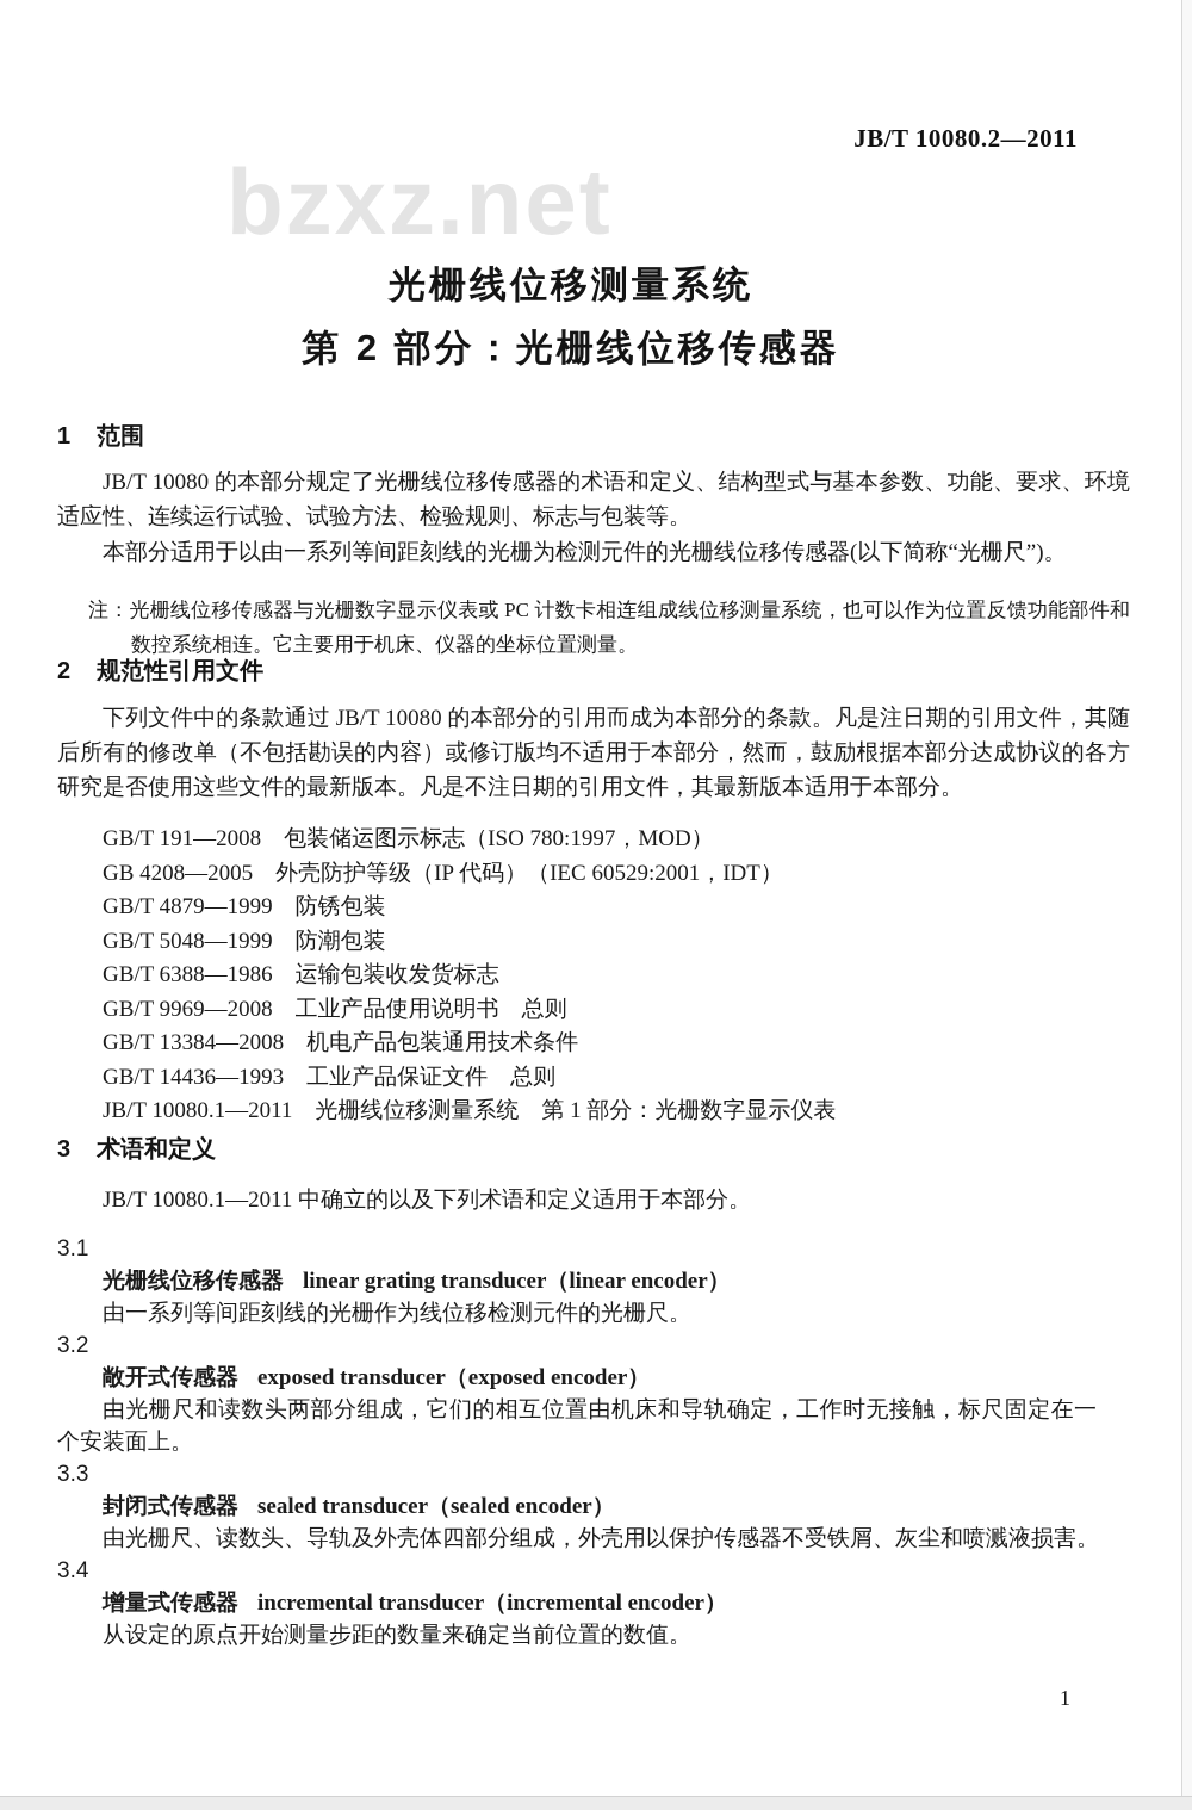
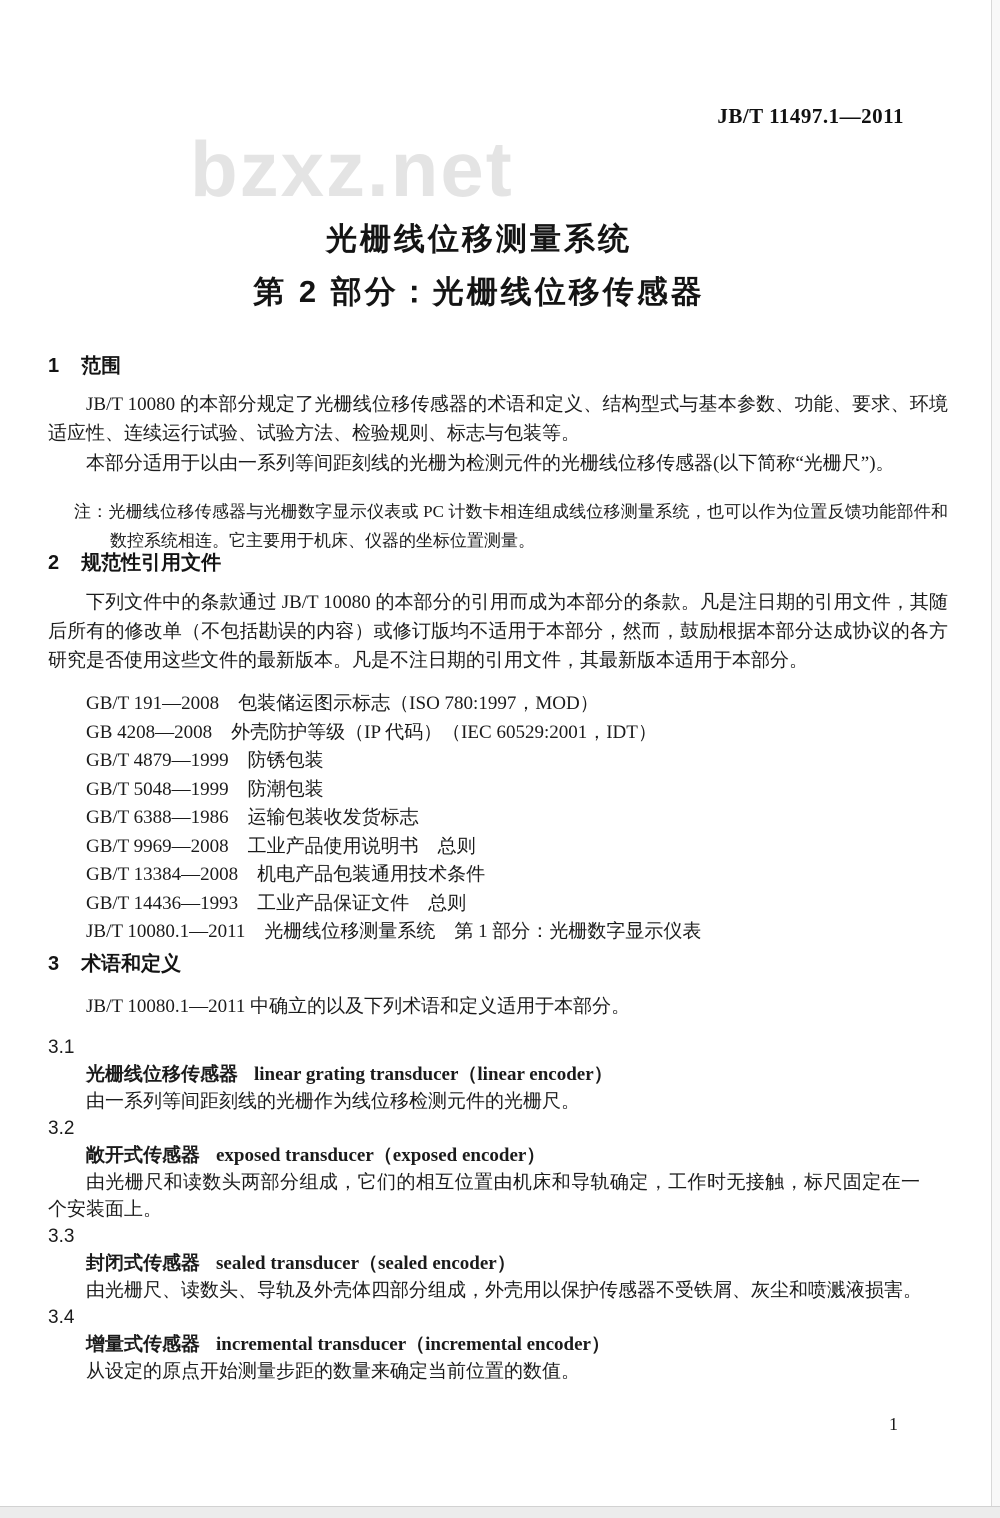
- JB/T 10080.2—2011
+ JB/T 11497.1—2011
  bzxz.net
  光栅线位移测量系统
  第 2 部分：光栅线位移传感器
  1 范围
  JB/T 10080 的本部分规定了光栅线位移传感器的术语和定义、结构型式与基本参数、功能、要求、环境适应性、连续运行试验、试验方法、检验规则、标志与包装等。
  本部分适用于以由一系列等间距刻线的光栅为检测元件的光栅线位移传感器(以下简称“光栅尺”)。
  注：光栅线位移传感器与光栅数字显示仪表或 PC 计数卡相连组成线位移测量系统，也可以作为位置反馈功能部件和数控系统相连。它主要用于机床、仪器的坐标位置测量。
  2 规范性引用文件
  下列文件中的条款通过 JB/T 10080 的本部分的引用而成为本部分的条款。凡是注日期的引用文件，其随后所有的修改单（不包括勘误的内容）或修订版均不适用于本部分，然而，鼓励根据本部分达成协议的各方研究是否使用这些文件的最新版本。凡是不注日期的引用文件，其最新版本适用于本部分。
  GB/T 191—2008 包装储运图示标志（ISO 780:1997，MOD）
- GB 4208—2005 外壳防护等级（IP 代码）（IEC 60529:2001，IDT）
+ GB 4208—2008 外壳防护等级（IP 代码）（IEC 60529:2001，IDT）
  GB/T 4879—1999 防锈包装
  GB/T 5048—1999 防潮包装
  GB/T 6388—1986 运输包装收发货标志
  GB/T 9969—2008 工业产品使用说明书 总则
  GB/T 13384—2008 机电产品包装通用技术条件
  GB/T 14436—1993 工业产品保证文件 总则
  JB/T 10080.1—2011 光栅线位移测量系统 第 1 部分：光栅数字显示仪表
  3 术语和定义
  JB/T 10080.1—2011 中确立的以及下列术语和定义适用于本部分。
  3.1
  光栅线位移传感器 linear grating transducer（linear encoder）
  由一系列等间距刻线的光栅作为线位移检测元件的光栅尺。
  3.2
  敞开式传感器 exposed transducer（exposed encoder）
  由光栅尺和读数头两部分组成，它们的相互位置由机床和导轨确定，工作时无接触，标尺固定在一个安装面上。
  3.3
  封闭式传感器 sealed transducer（sealed encoder）
  由光栅尺、读数头、导轨及外壳体四部分组成，外壳用以保护传感器不受铁屑、灰尘和喷溅液损害。
  3.4
  增量式传感器 incremental transducer（incremental encoder）
  从设定的原点开始测量步距的数量来确定当前位置的数值。
  1
